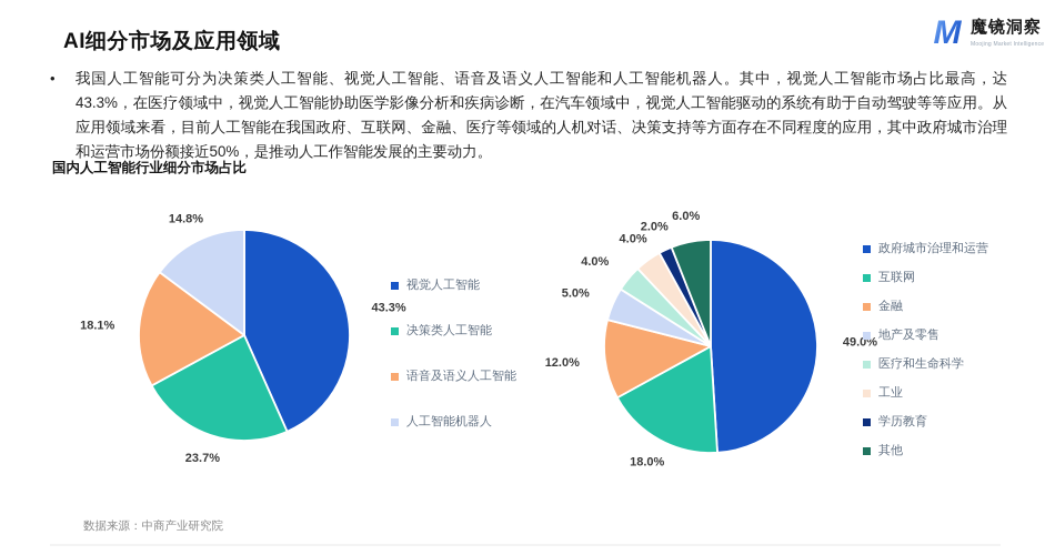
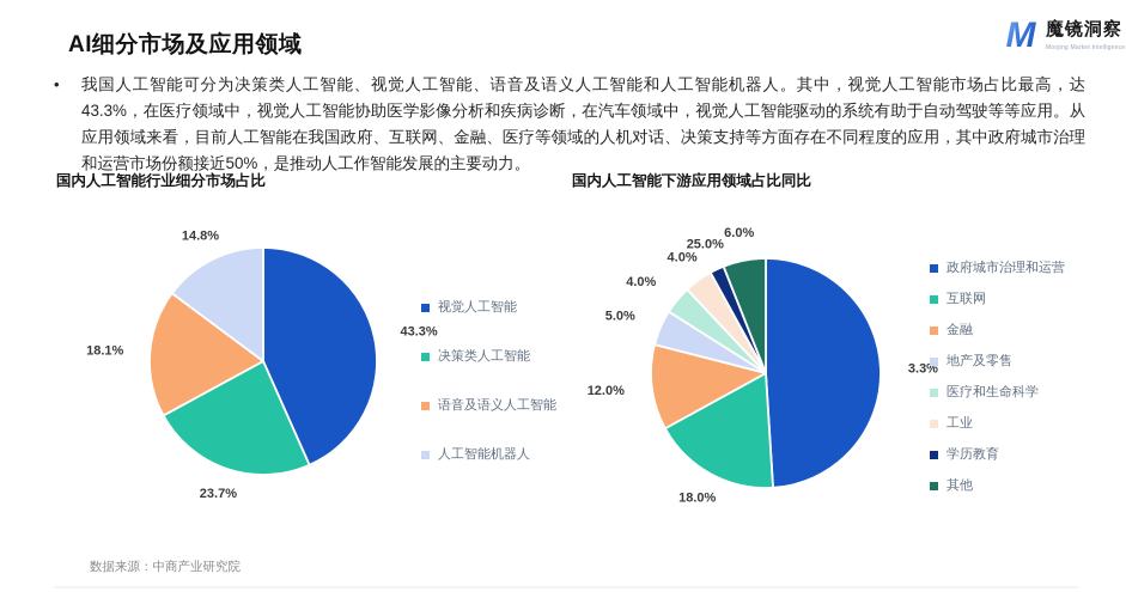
  AI细分市场及应用领域
  M
  魔镜洞察
  •
  我国人工智能可分为决策类人工智能、视觉人工智能、语音及语义人工智能和人工智能机器人。其中，视觉人工智能市场占比最高，达43.3%，在医疗领域中，视觉人工智能协助医学影像分析和疾病诊断，在汽车领域中，视觉人工智能驱动的系统有助于自动驾驶等等应用。从应用领域来看，目前人工智能在我国政府、互联网、金融、医疗等领域的人机对话、决策支持等方面存在不同程度的应用，其中政府城市治理和运营市场份额接近50%，是推动人工作智能发展的主要动力。
  国内人工智能行业细分市场占比
+ 国内人工智能下游应用领域占比同比
  43.3%
  23.7%
  18.1%
  14.8%
- 49.0%
+ 3.3%
  18.0%
  12.0%
  5.0%
  4.0%
  4.0%
- 2.0%
+ 25.0%
  6.0%
  视觉人工智能
  决策类人工智能
  语音及语义人工智能
  人工智能机器人
  政府城市治理和运营
  互联网
  金融
  地产及零售
  医疗和生命科学
  工业
  学历教育
  其他
  数据来源：中商产业研究院
